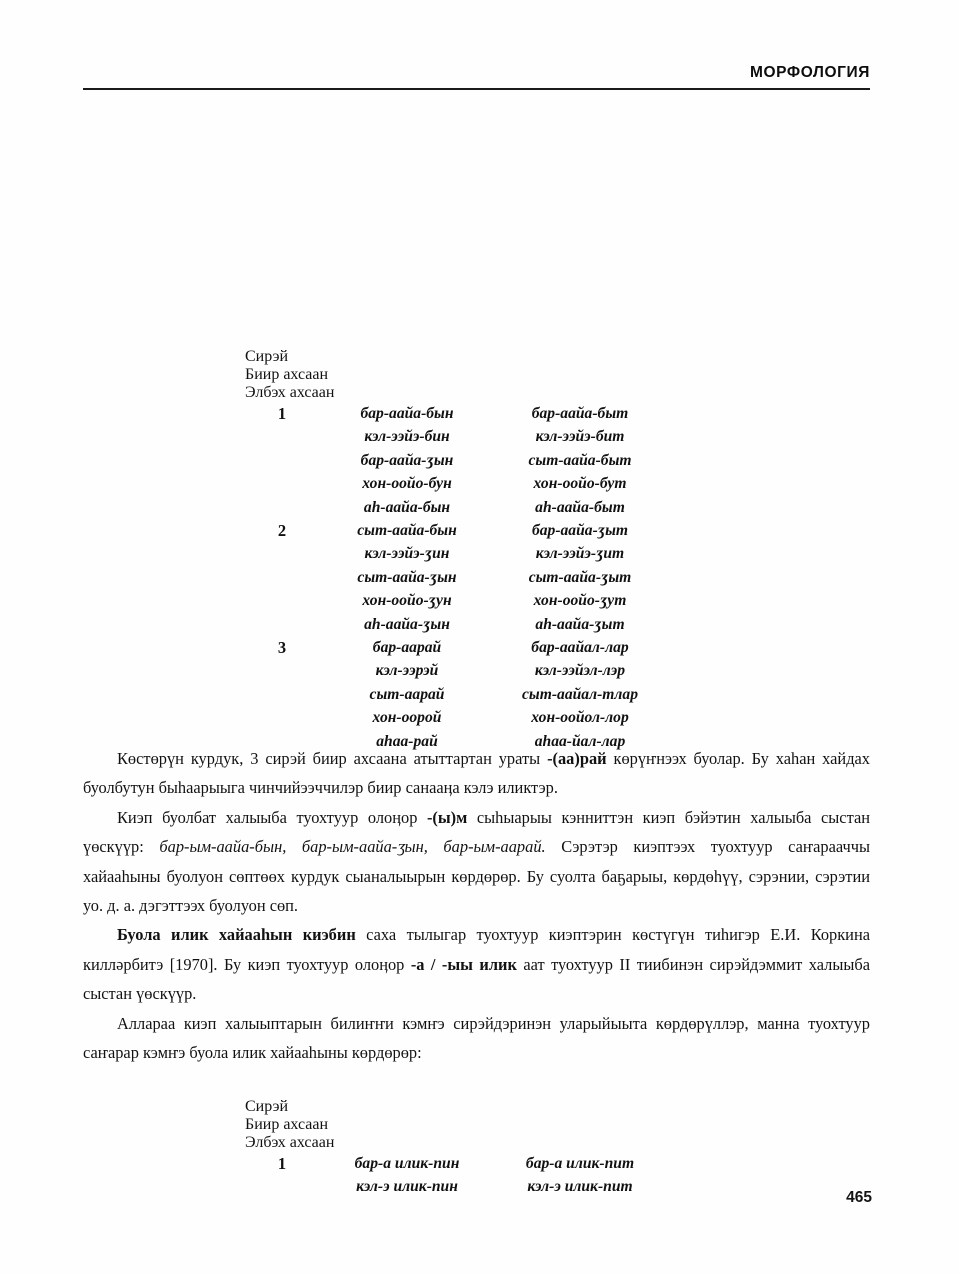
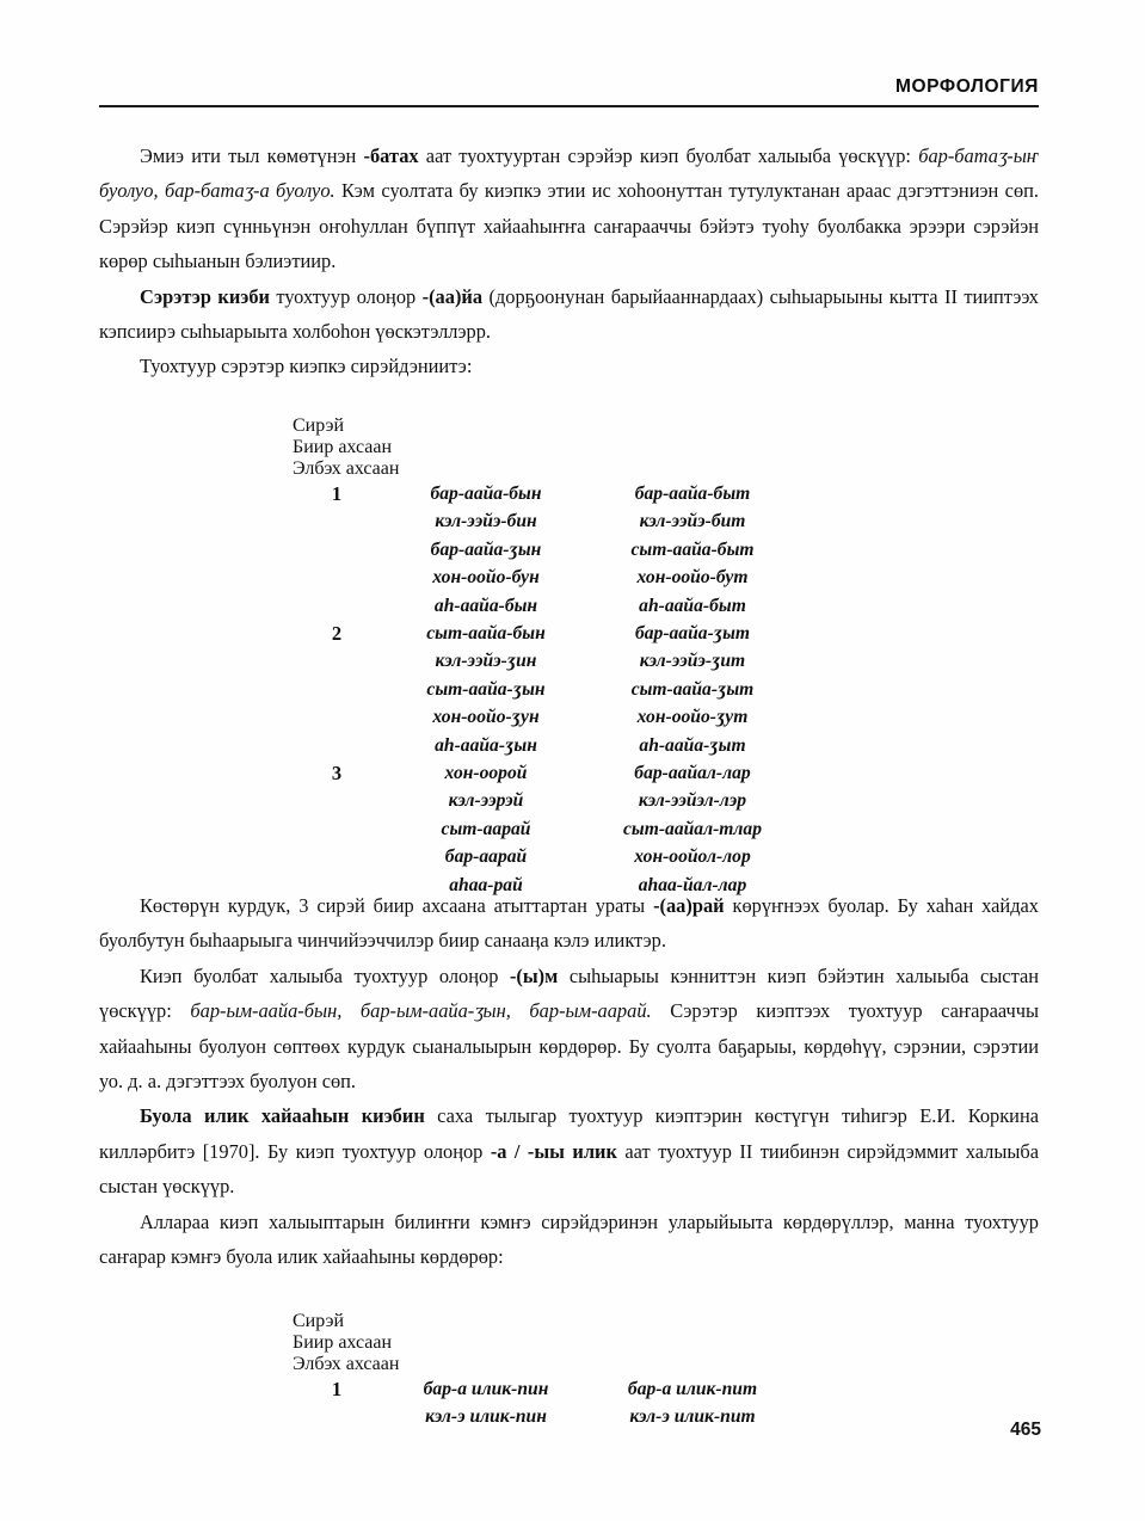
  МОРФОЛОГИЯ
+ Эмиэ ити тыл көмөтүнэн -батах аат туохтууртан сэрэйэр киэп буолбат халыыба үөскүүр: бар-батаӡ-ыҥ буолуо, бар-батаӡ-а буолуо. Кэм суолтата бу киэпкэ этии ис хоһоонуттан тутулуктанан араас дэгэттэниэн сөп. Сэрэйэр киэп сүнньүнэн оҥоһуллан бүппүт хайааһыҥҥа саҥарааччы бэйэтэ туоһу буолбакка эрээри сэрэйэн көрөр сыһыанын бэлиэтиир.
+ Сэрэтэр киэби туохтуур олоӊор -(аа)йа (дорҕоонунан барыйааннардаах) сыһыарыыны кытта II тииптээх кэпсиирэ сыһыарыыта холбоһон үөскэтэллэрр.
+ Туохтуур сэрэтэр киэпкэ сирэйдэниитэ:
  Сирэй
  Биир ахсаан
  Элбэх ахсаан
  1
  бар-аайа-бын
  бар-аайа-быт
  кэл-ээйэ-бин
  кэл-ээйэ-бит
  бар-аайа-ӡын
  сыт-аайа-быт
  хон-оойо-бун
  хон-оойо-бут
  аһ-аайа-бын
  аһ-аайа-быт
  2
  сыт-аайа-бын
  бар-аайа-ӡыт
  кэл-ээйэ-ӡин
  кэл-ээйэ-ӡит
  сыт-аайа-ӡын
  сыт-аайа-ӡыт
  хон-оойо-ӡун
  хон-оойо-ӡут
  аһ-аайа-ӡын
  аһ-аайа-ӡыт
  3
- бар-аарай
+ хон-оорой
  бар-аайал-лар
  кэл-ээрэй
  кэл-ээйэл-лэр
  сыт-аарай
  сыт-аайал-тлар
- хон-оорой
+ бар-аарай
  хон-оойол-лор
  аһаа-рай
  аһаа-йал-лар
  Көстөрүн курдук, 3 сирэй биир ахсаана атыттартан ураты -(аа)рай көрүҥнээх буолар. Бу хаһан хайдах буолбутун быһаарыыга чинчийээччилэр биир санааӊа кэлэ иликтэр.
  Киэп буолбат халыыба туохтуур олоӊор -(ы)м сыһыарыы кэнниттэн киэп бэйэтин халыыба сыстан үөскүүр: бар-ым-аайа-бын, бар-ым-аайа-ӡын, бар-ым-аарай. Сэрэтэр киэптээх туохтуур саҥарааччы хайааһыны буолуон сөптөөх курдук сыаналыырын көрдөрөр. Бу суолта баҕарыы, көрдөһүү, сэрэнии, сэрэтии уо. д. а. дэгэттээх буолуон сөп.
  Буола илик хайааһын киэбин саха тылыгар туохтуур киэптэрин көстүгүн тиһигэр Е.И. Коркина килләрбитэ [1970]. Бу киэп туохтуур олоӊор -а / -ыы илик аат туохтуур II тиибинэн сирэйдэммит халыыба сыстан үөскүүр.
  Аллараа киэп халыыптарын билиҥҥи кэмҥэ сирэйдэринэн уларыйыыта көрдөрүллэр, манна туохтуур саҥарар кэмҥэ буола илик хайааһыны көрдөрөр:
  Сирэй
  Биир ахсаан
  Элбэх ахсаан
  1
  бар-а илик-пин
  бар-а илик-пит
  кэл-э илик-пин
  кэл-э илик-пит
  465
